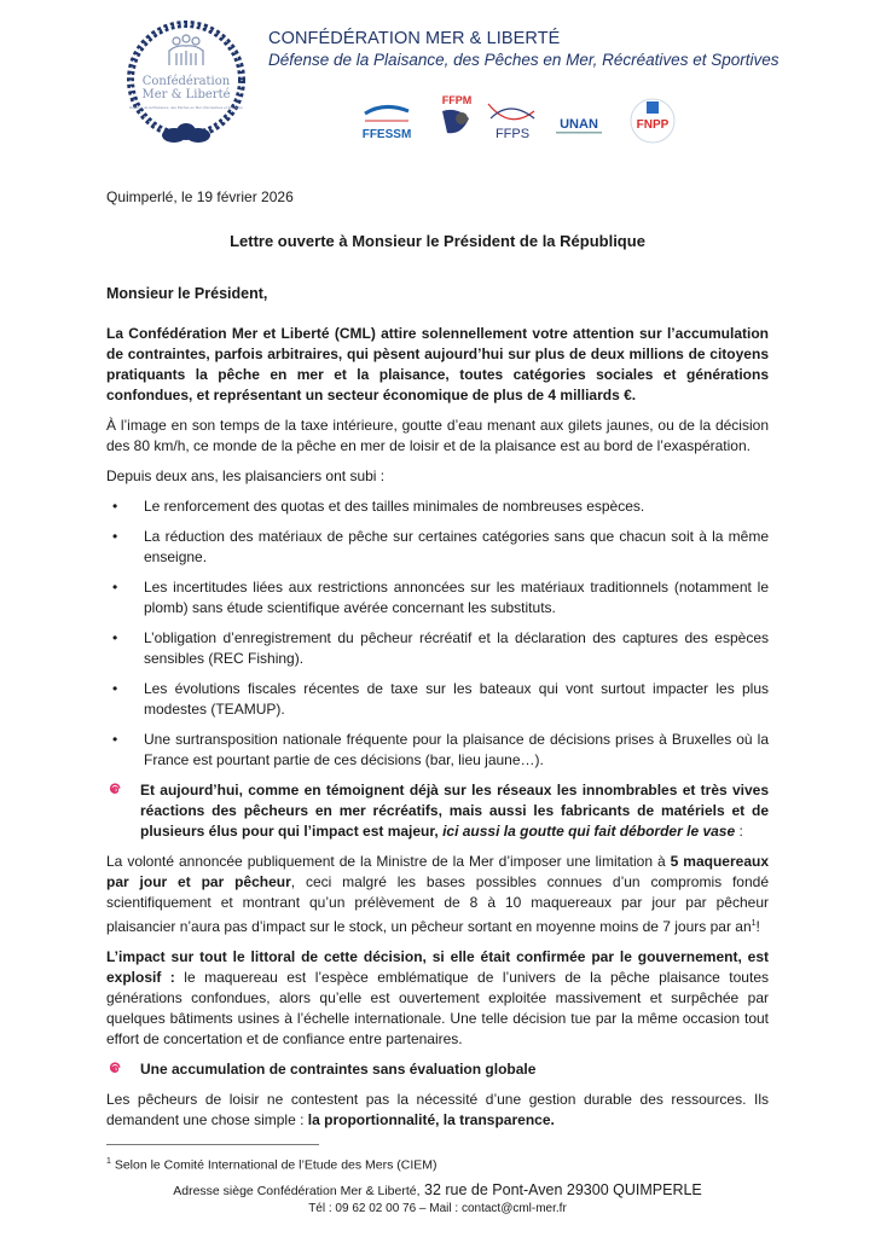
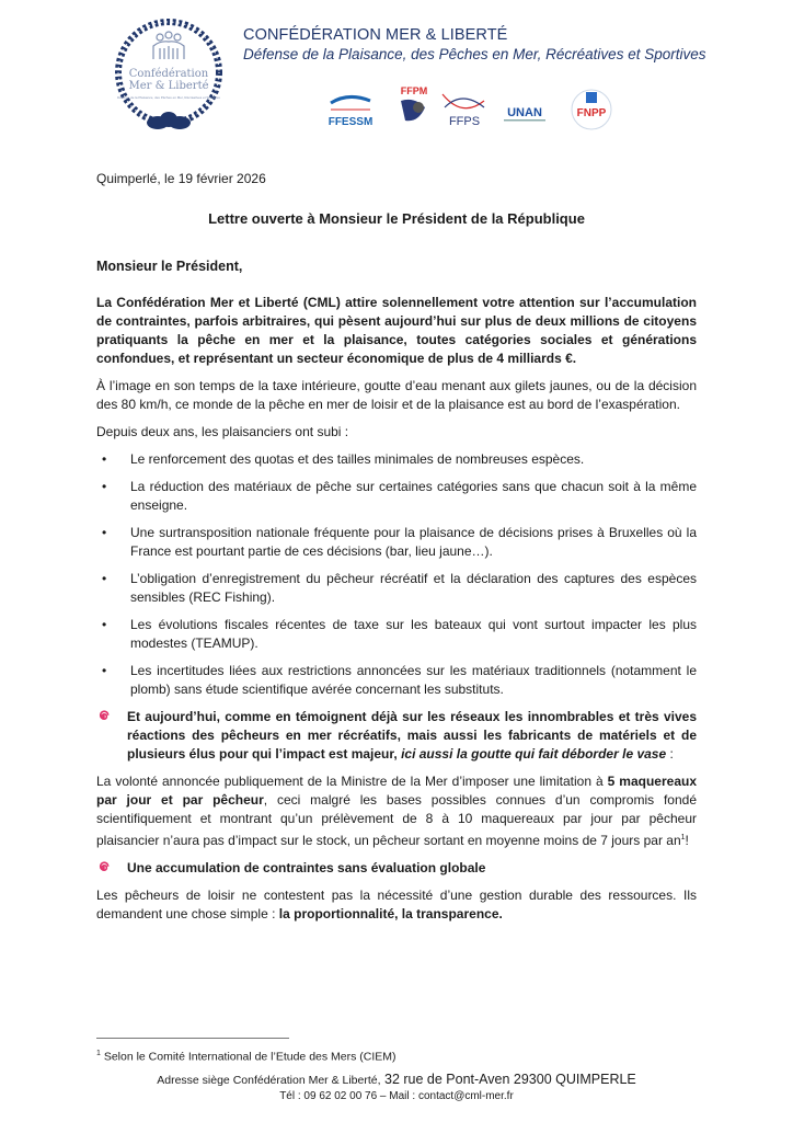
  Confédération
  Mer & Liberté
  CONFÉDÉRATION MER & LIBERTÉ
  Défense de la Plaisance, des Pêches en Mer, Récréatives et Sportives
  FFESSM
  FFPM
  FFPS
  UNAN
  FNPP
  Quimperlé, le 19 février 2026
  Lettre ouverte à Monsieur le Président de la République
  Monsieur le Président,
  La Confédération Mer et Liberté (CML) attire solennellement votre attention sur l’accumulation de contraintes, parfois arbitraires, qui pèsent aujourd’hui sur plus de deux millions de citoyens pratiquants la pêche en mer et la plaisance, toutes catégories sociales et générations confondues, et représentant un secteur économique de plus de 4 milliards €.
  À l’image en son temps de la taxe intérieure, goutte d’eau menant aux gilets jaunes, ou de la décision des 80 km/h, ce monde de la pêche en mer de loisir et de la plaisance est au bord de l’exaspération.
  Depuis deux ans, les plaisanciers ont subi :
  •
  Le renforcement des quotas et des tailles minimales de nombreuses espèces.
  •
  La réduction des matériaux de pêche sur certaines catégories sans que chacun soit à la même enseigne.
  •
- Les incertitudes liées aux restrictions annoncées sur les matériaux traditionnels (notamment le plomb) sans étude scientifique avérée concernant les substituts.
+ Une surtransposition nationale fréquente pour la plaisance de décisions prises à Bruxelles où la France est pourtant partie de ces décisions (bar, lieu jaune…).
  •
  L’obligation d’enregistrement du pêcheur récréatif et la déclaration des captures des espèces sensibles (REC Fishing).
  •
  Les évolutions fiscales récentes de taxe sur les bateaux qui vont surtout impacter les plus modestes (TEAMUP).
  •
- Une surtransposition nationale fréquente pour la plaisance de décisions prises à Bruxelles où la France est pourtant partie de ces décisions (bar, lieu jaune…).
+ Les incertitudes liées aux restrictions annoncées sur les matériaux traditionnels (notamment le plomb) sans étude scientifique avérée concernant les substituts.
  Et aujourd’hui, comme en témoignent déjà sur les réseaux les innombrables et très vives réactions des pêcheurs en mer récréatifs, mais aussi les fabricants de matériels et de plusieurs élus pour qui l’impact est majeur, ici aussi la goutte qui fait déborder le vase :
  La volonté annoncée publiquement de la Ministre de la Mer d’imposer une limitation à 5 maquereaux par jour et par pêcheur, ceci malgré les bases possibles connues d’un compromis fondé scientifiquement et montrant qu’un prélèvement de 8 à 10 maquereaux par jour par pêcheur plaisancier n’aura pas d’impact sur le stock, un pêcheur sortant en moyenne moins de 7 jours par an !
- L’impact sur tout le littoral de cette décision, si elle était confirmée par le gouvernement, est explosif : le maquereau est l’espèce emblématique de l’univers de la pêche plaisance toutes générations confondues, alors qu’elle est ouvertement exploitée massivement et surpêchée par quelques bâtiments usines à l’échelle internationale. Une telle décision tue par la même occasion tout effort de concertation et de confiance entre partenaires.
  Une accumulation de contraintes sans évaluation globale
  Les pêcheurs de loisir ne contestent pas la nécessité d’une gestion durable des ressources. Ils demandent une chose simple : la proportionnalité, la transparence.
  Selon le Comité International de l’Etude des Mers (CIEM)
  Adresse siège Confédération Mer & Liberté, 32 rue de Pont-Aven 29300 QUIMPERLE
  Tél : 09 62 02 00 76 – Mail : contact@cml-mer.fr
